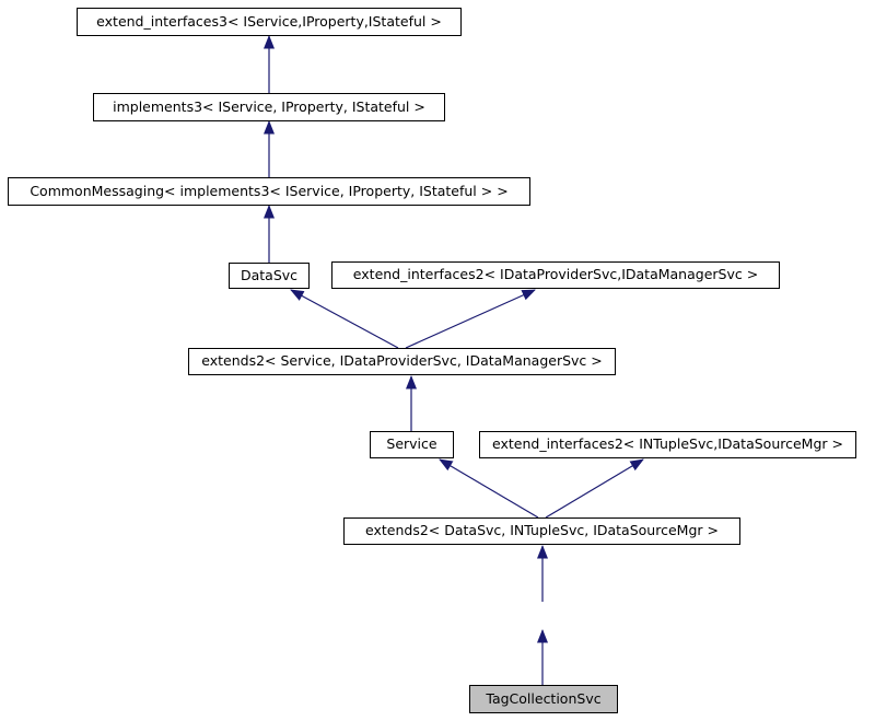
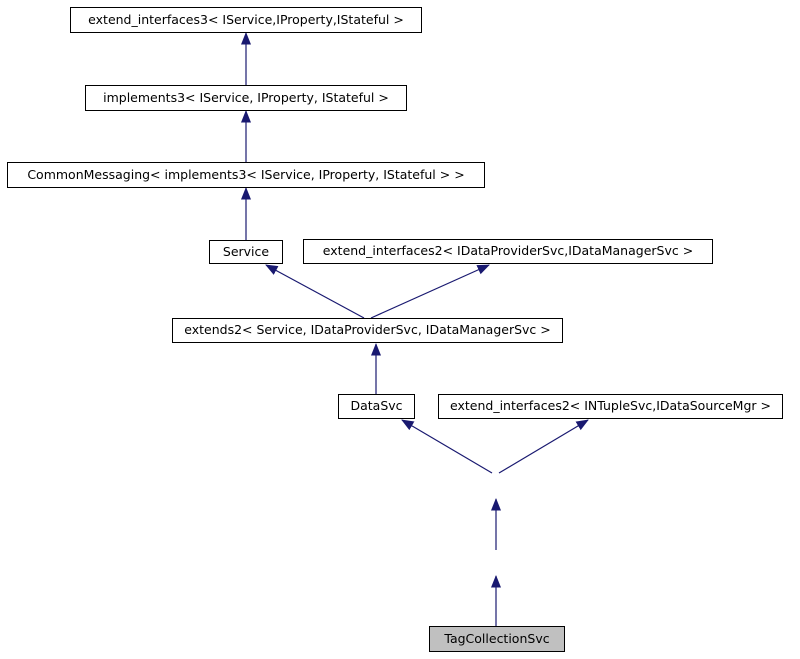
  extend_interfaces3< IService,IProperty,IStateful >
  implements3< IService, IProperty, IStateful >
  CommonMessaging< implements3< IService, IProperty, IStateful > >
- DataSvc
+ Service
  extend_interfaces2< IDataProviderSvc,IDataManagerSvc >
  extends2< Service, IDataProviderSvc, IDataManagerSvc >
- Service
+ DataSvc
  extend_interfaces2< INTupleSvc,IDataSourceMgr >
- extends2< DataSvc, INTupleSvc, IDataSourceMgr >
  TagCollectionSvc
